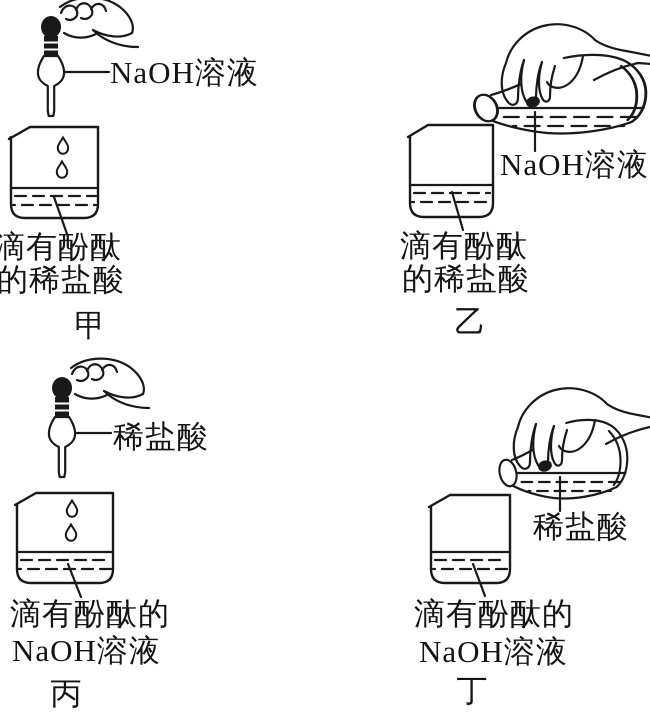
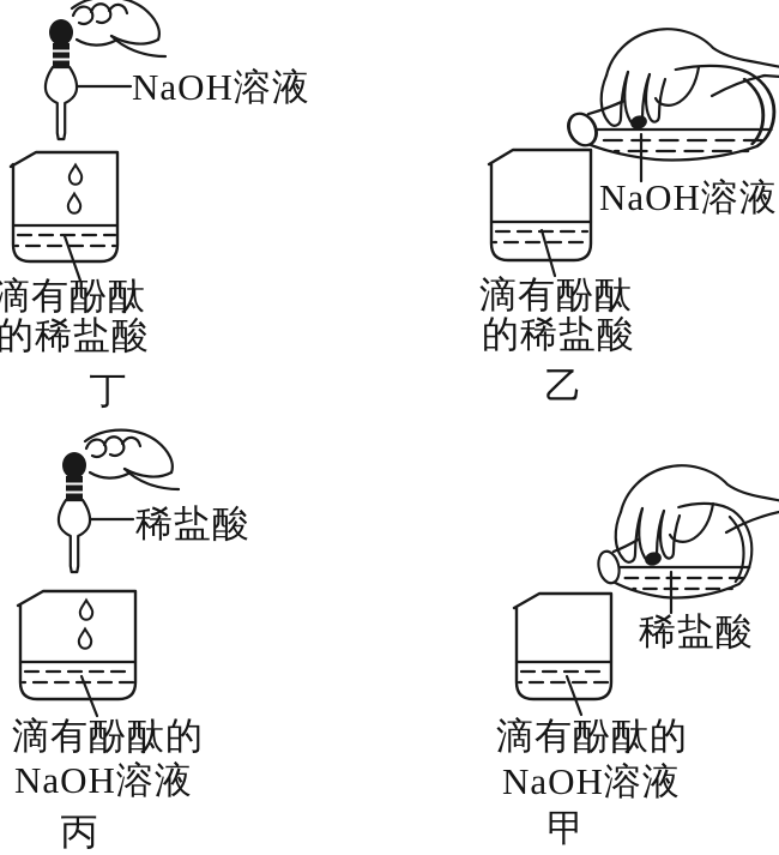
  NaOH溶液
  滴有酚酞
  的稀盐酸
- 甲
+ 丁
  NaOH溶液
  滴有酚酞
  的稀盐酸
  乙
  稀盐酸
  滴有酚酞的
  NaOH溶液
  丙
  稀盐酸
  滴有酚酞的
  NaOH溶液
- 丁
+ 甲
